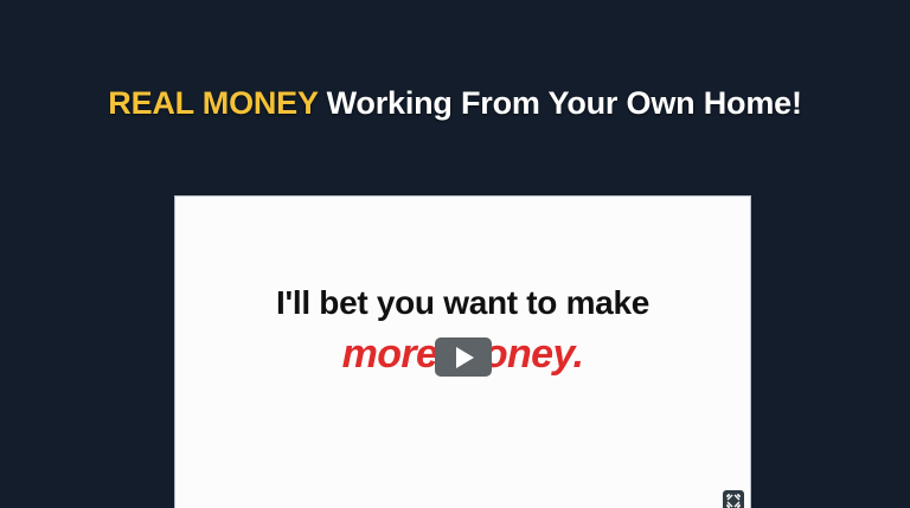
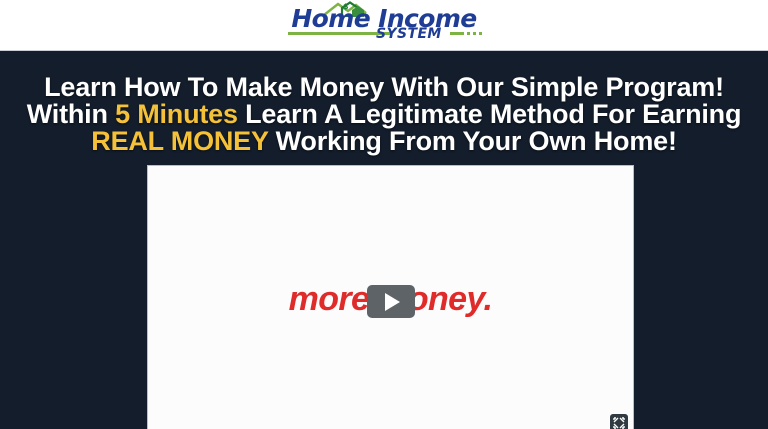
+ $
+ Home Income
+ SYSTEM
+ Learn How To Make Money With Our Simple Program!
+ Within 5 Minutes Learn A Legitimate Method For Earning
  REAL MONEY Working From Your Own Home!
- I'll bet you want to make
  moreoney.
